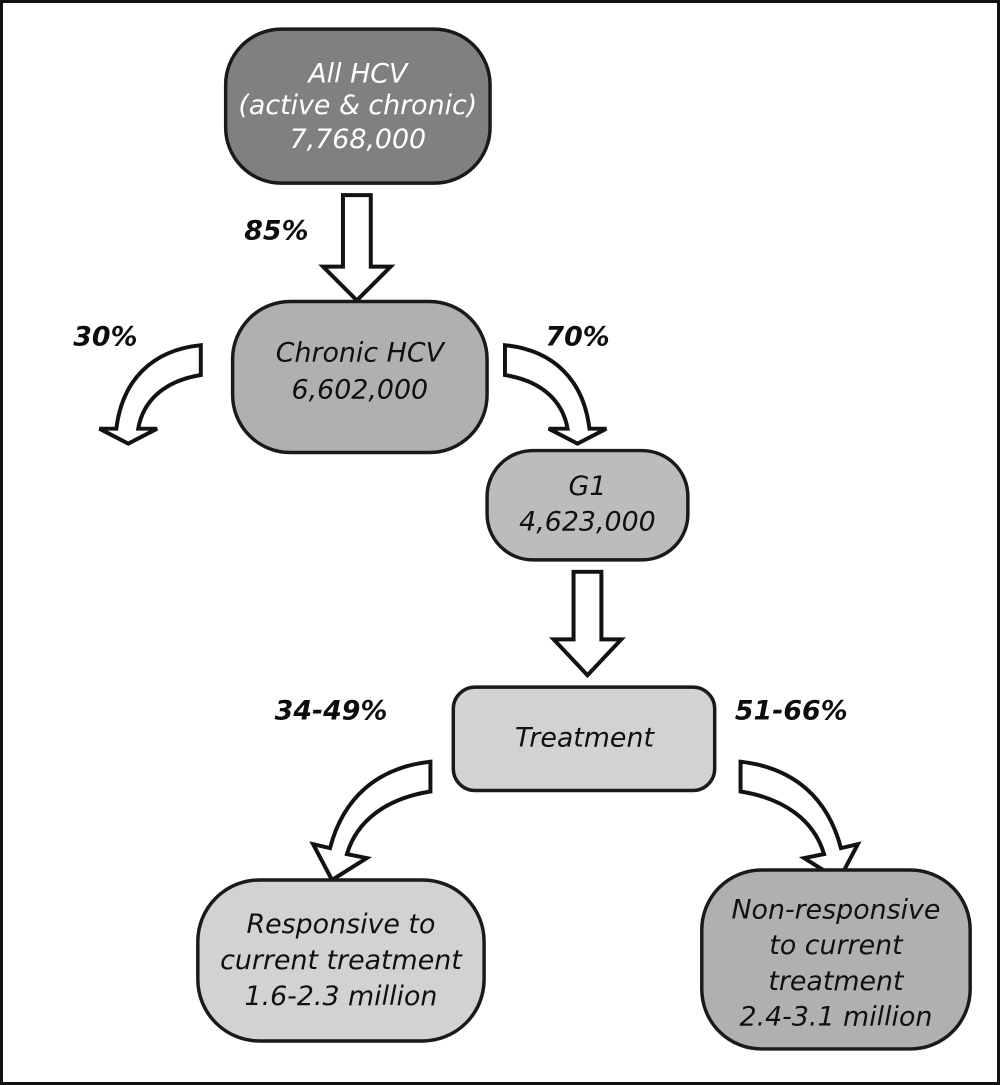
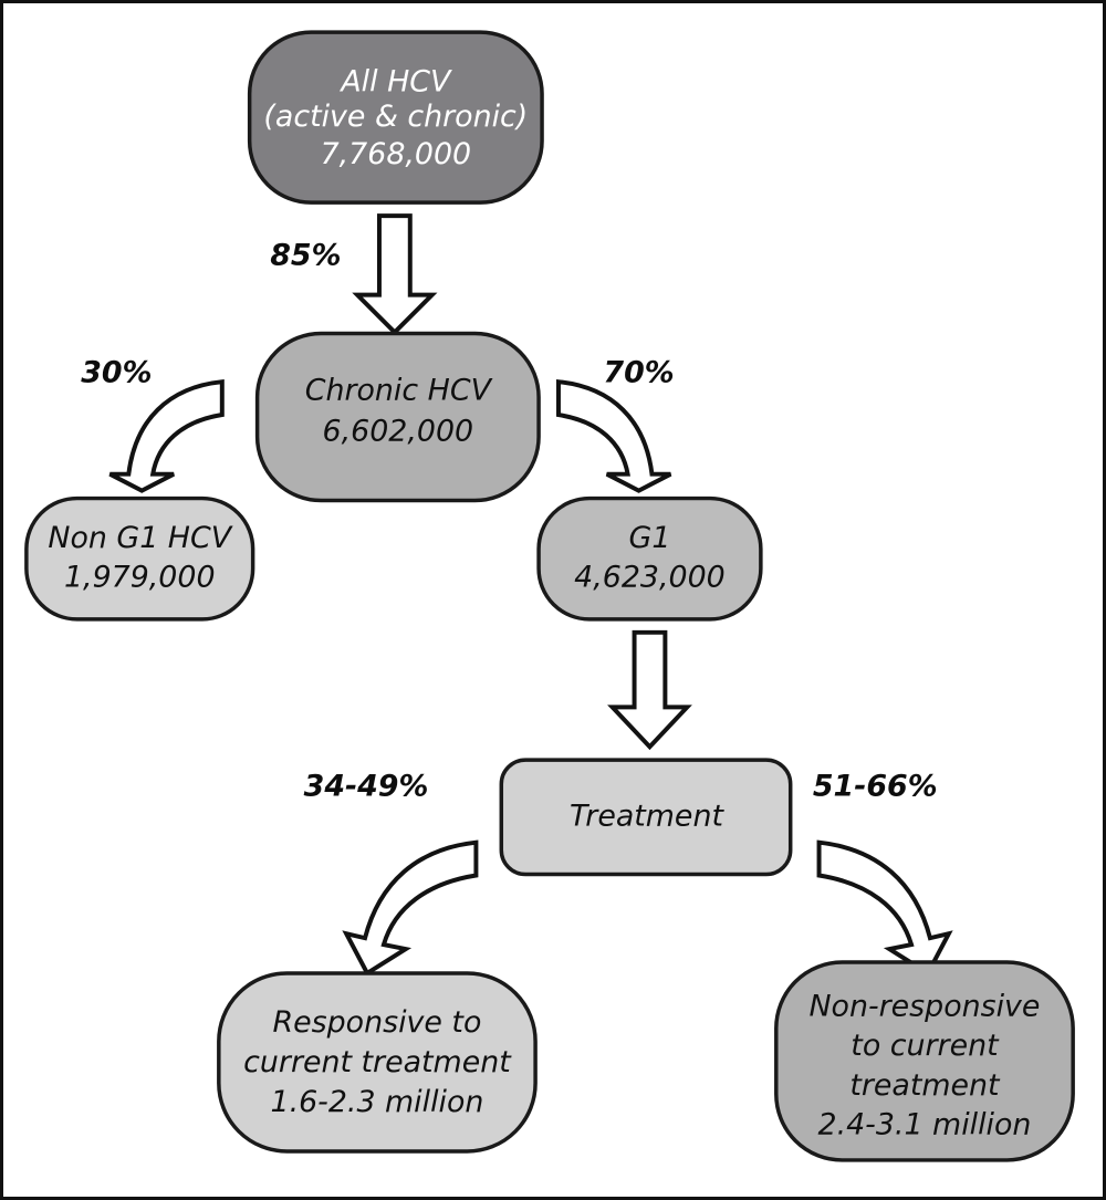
  85%
  30%
  70%
  34-49%
  51-66%
  All HCV
  (active & chronic)
  7,768,000
  Chronic HCV
  6,602,000
+ Non G1 HCV
+ 1,979,000
  G1
  4,623,000
  Treatment
  Responsive to
  current treatment
  1.6-2.3 million
  Non-responsive
  to current
  treatment
  2.4-3.1 million
